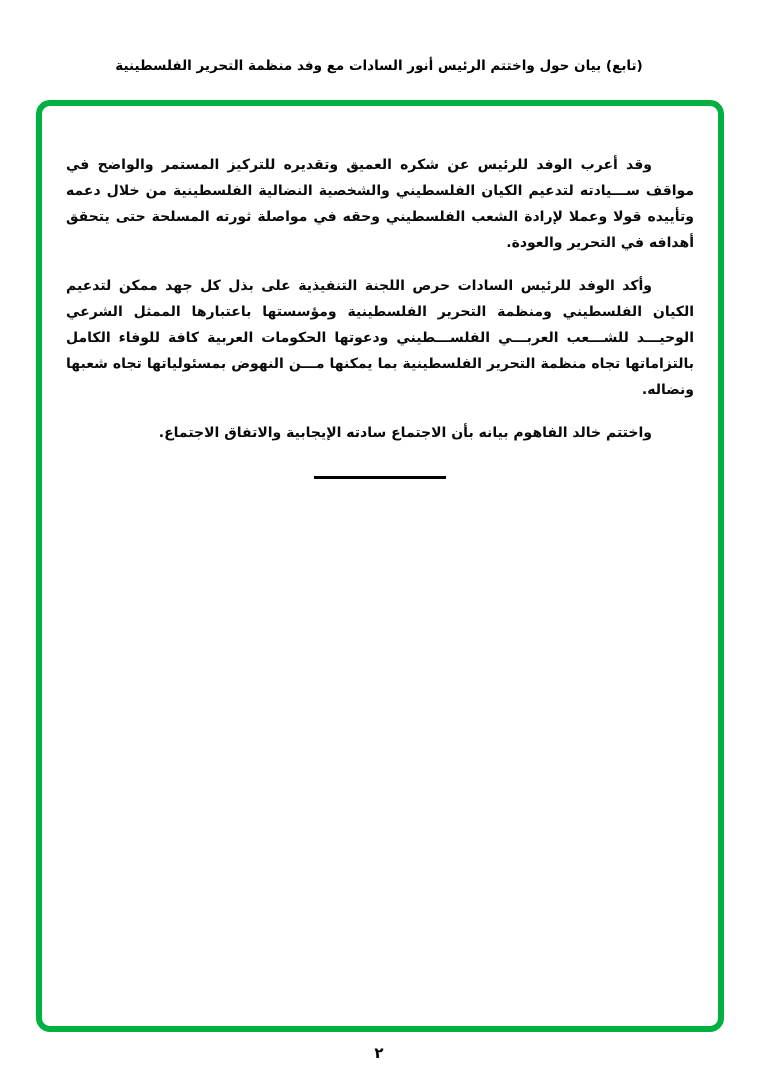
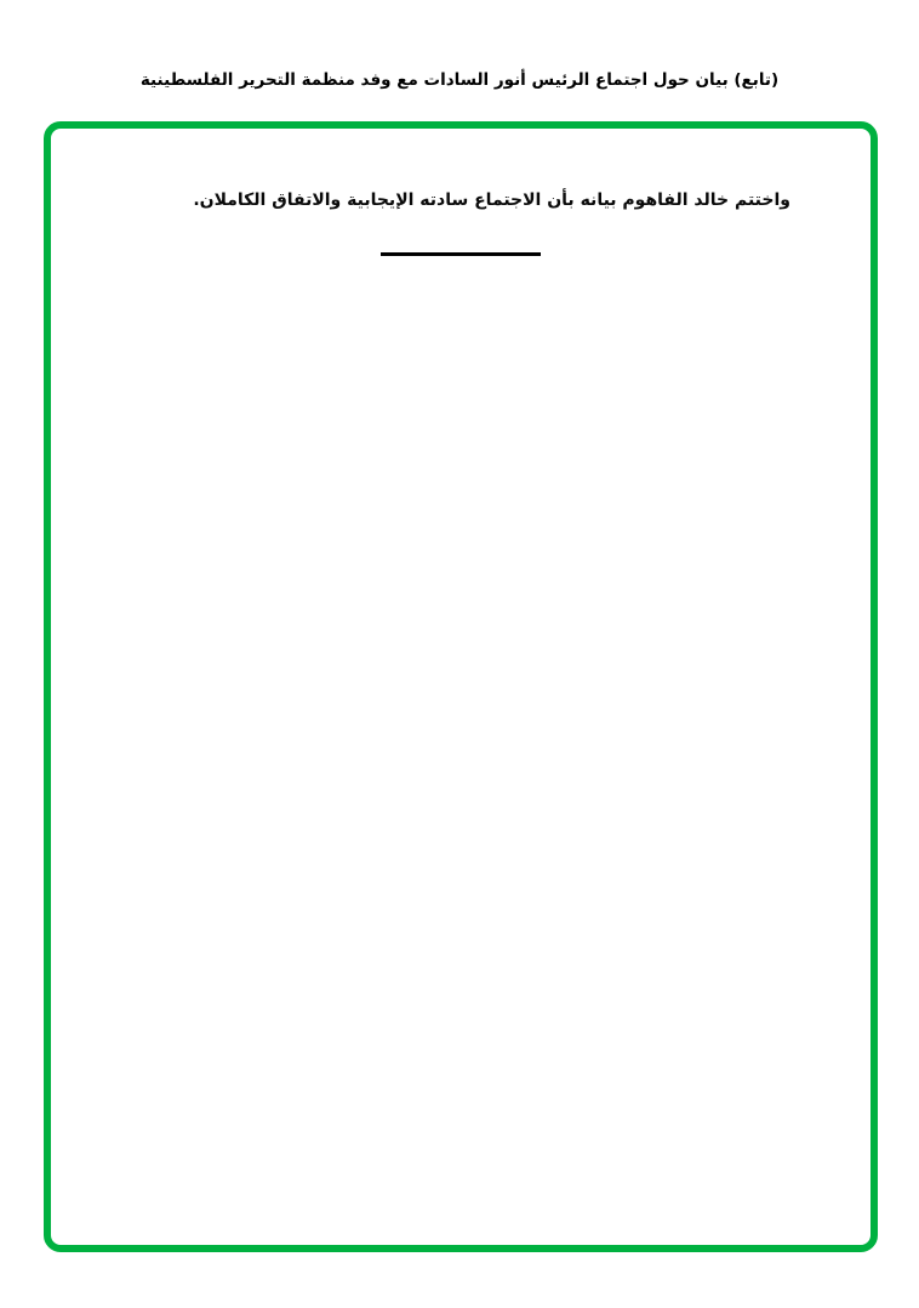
- (تابع) بيان حول واختتم الرئيس أنور السادات مع وفد منظمة التحرير الفلسطينية
+ (تابع) بيان حول اجتماع الرئيس أنور السادات مع وفد منظمة التحرير الفلسطينية
- وقد أعرب الوفد للرئيس عن شكره العميق وتقديره للتركيز المستمر والواضح في مواقف ســـيادته لتدعيم الكيان الفلسطيني والشخصية النضالية الفلسطينية من خلال دعمه وتأييده قولا وعملا لإرادة الشعب الفلسطيني وحقه في مواصلة ثورته المسلحة حتى يتحقق أهدافه في التحرير والعودة.
- وأكد الوفد للرئيس السادات حرص اللجنة التنفيذية على بذل كل جهد ممكن لتدعيم الكيان الفلسطيني ومنظمة التحرير الفلسطينية ومؤسستها باعتبارها الممثل الشرعي الوحيـــد للشـــعب العربـــي الفلســـطيني ودعوتها الحكومات العربية كافة للوفاء الكامل بالتزاماتها تجاه منظمة التحرير الفلسطينية بما يمكنها مـــن النهوض بمسئولياتها تجاه شعبها ونضاله.
- واختتم خالد الفاهوم بيانه بأن الاجتماع سادته الإيجابية والاتفاق الاجتماع.
+ واختتم خالد الفاهوم بيانه بأن الاجتماع سادته الإيجابية والاتفاق الكاملان.
- ٢
